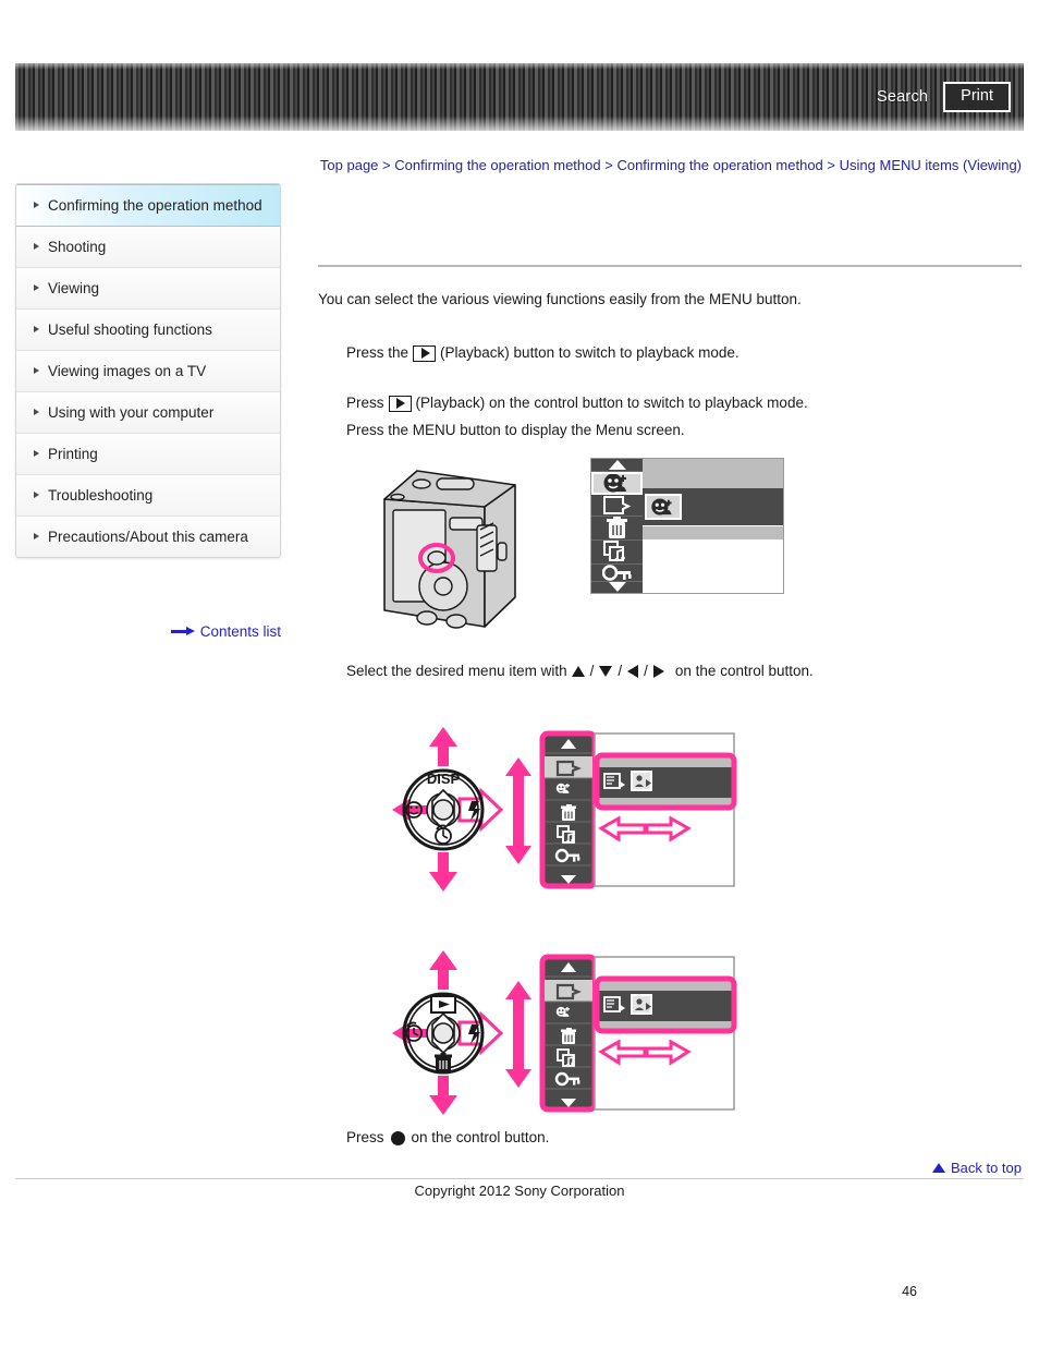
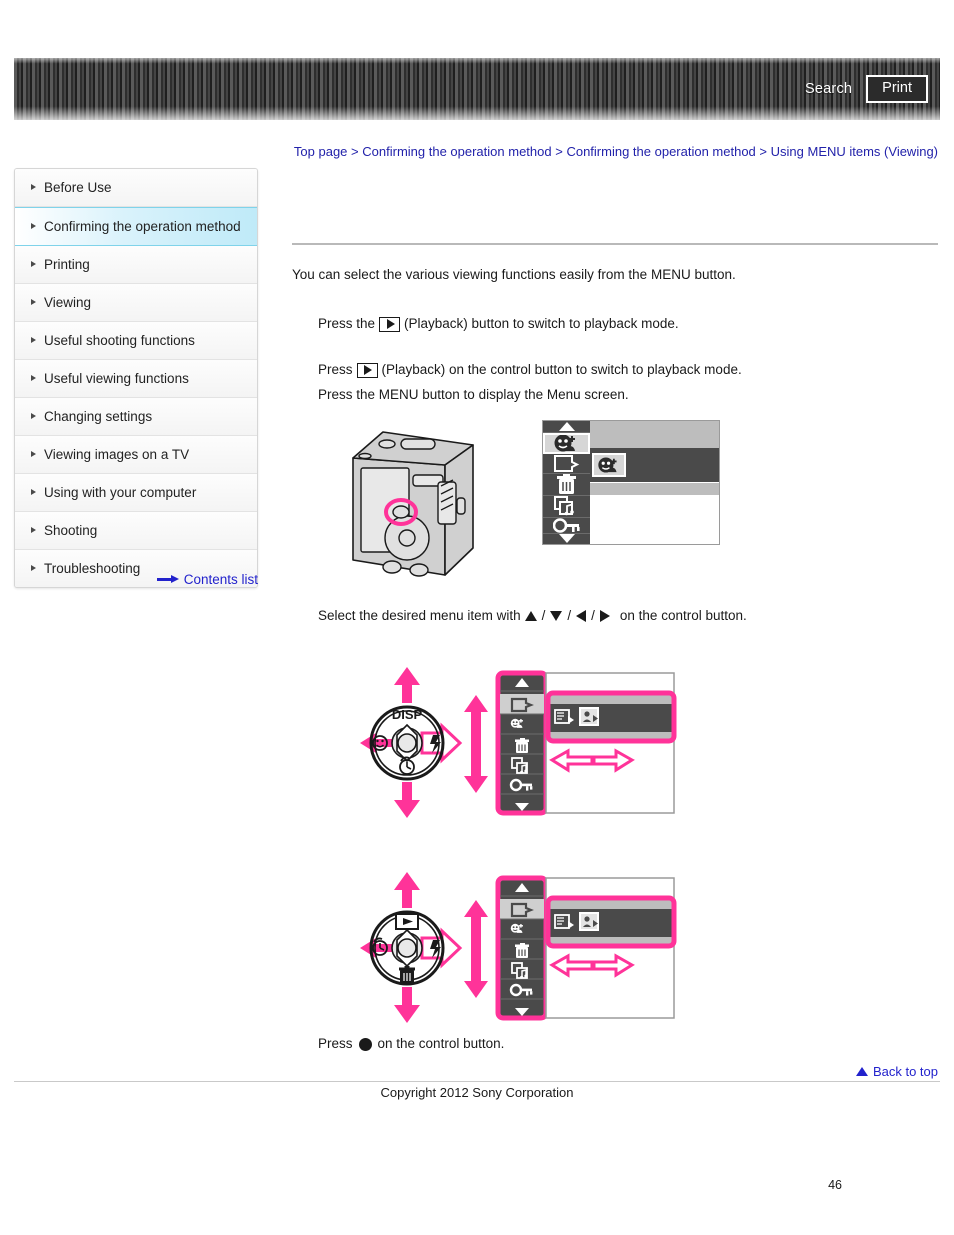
  Search
  Print
  Top page > Confirming the operation method > Confirming the operation method > Using MENU items (Viewing)
+ Before Use
  Confirming the operation method
- Shooting
+ Printing
  Viewing
  Useful shooting functions
+ Useful viewing functions
+ Changing settings
  Viewing images on a TV
  Using with your computer
- Printing
+ Shooting
  Troubleshooting
- Precautions/About this camera
  Contents list
  You can select the various viewing functions easily from the MENU button.
  Press the
  (Playback) button to switch to playback mode.
  Press
  (Playback) on the control button to switch to playback mode.
  Press the MENU button to display the Menu screen.
  Select the desired menu item with
  /
  /
  /
  on the control button.
  DISP
  Press
  on the control button.
  Back to top
  Copyright 2012 Sony Corporation
  46
